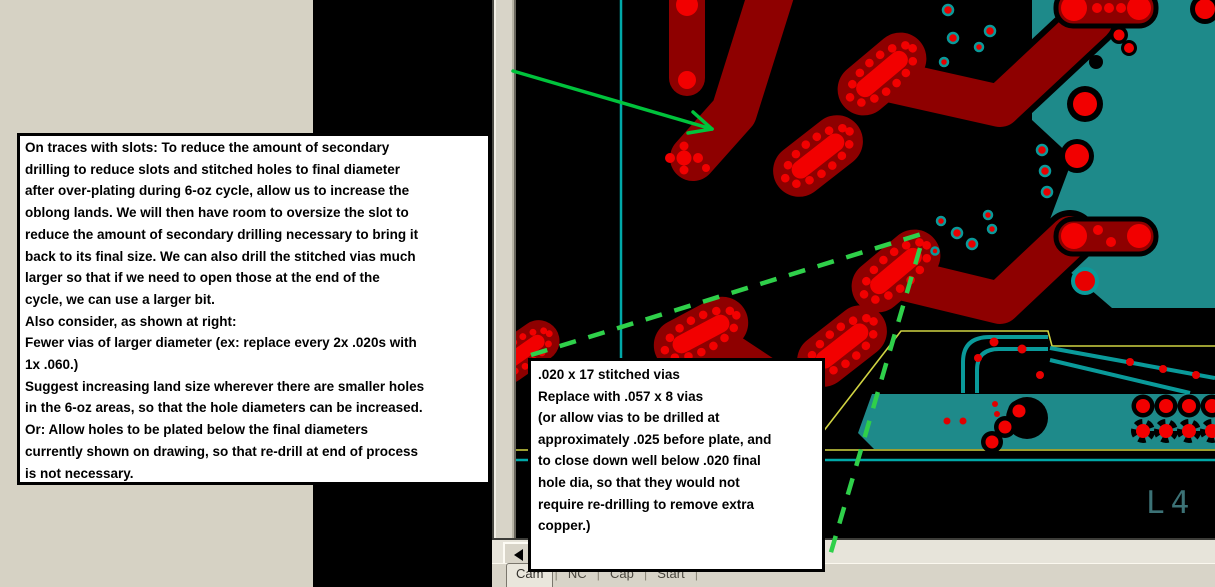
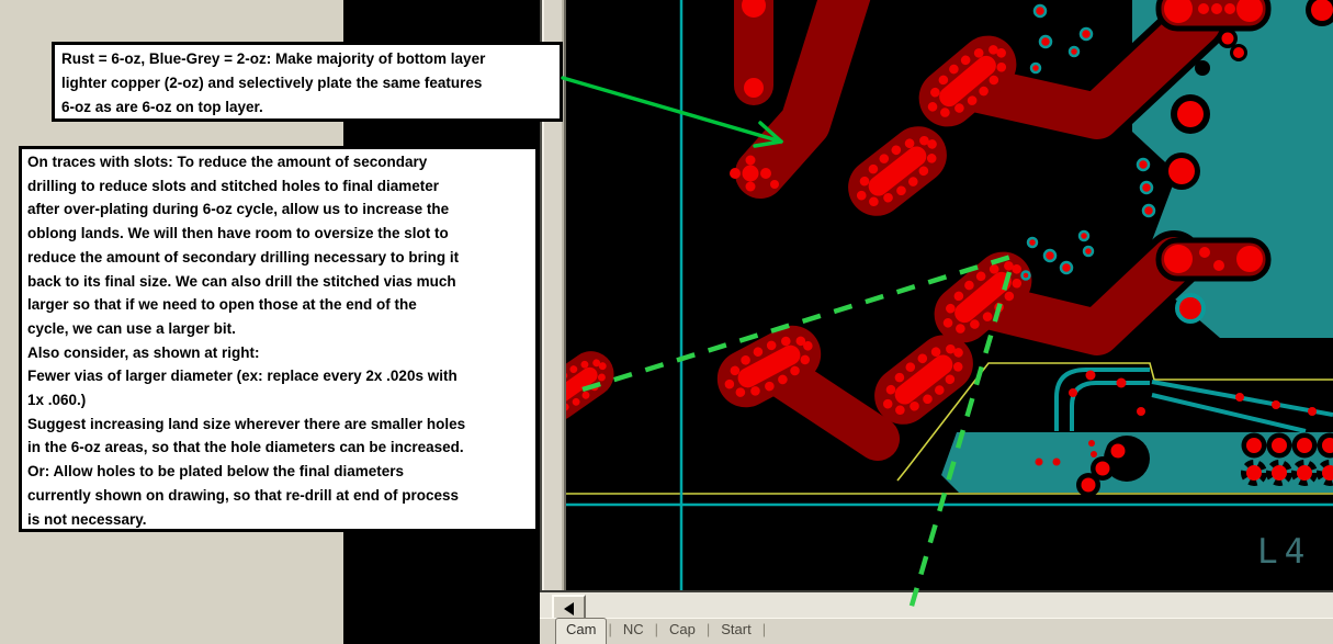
  Cam
  |
  NC
  |
  Cap
  |
  Start
  |
+ Rust = 6-oz, Blue-Grey = 2-oz: Make majority of bottom layer
+ lighter copper (2-oz) and selectively plate the same features
+ 6-oz as are 6-oz on top layer.
  On traces with slots: To reduce the amount of secondary
  drilling to reduce slots and stitched holes to final diameter
  after over-plating during 6-oz cycle, allow us to increase the
  oblong lands. We will then have room to oversize the slot to
  reduce the amount of secondary drilling necessary to bring it
  back to its final size. We can also drill the stitched vias much
  larger so that if we need to open those at the end of the
  cycle, we can use a larger bit.
  Also consider, as shown at right:
  Fewer vias of larger diameter (ex: replace every 2x .020s with
  1x .060.)
  Suggest increasing land size wherever there are smaller holes
  in the 6-oz areas, so that the hole diameters can be increased.
  Or: Allow holes to be plated below the final diameters
  currently shown on drawing, so that re-drill at end of process
  is not necessary.
- .020 x 17 stitched vias
- Replace with .057 x 8 vias
- (or allow vias to be drilled at
- approximately .025 before plate, and
- to close down well below .020 final
- hole dia, so that they would not
- require re-drilling to remove extra
- copper.)
